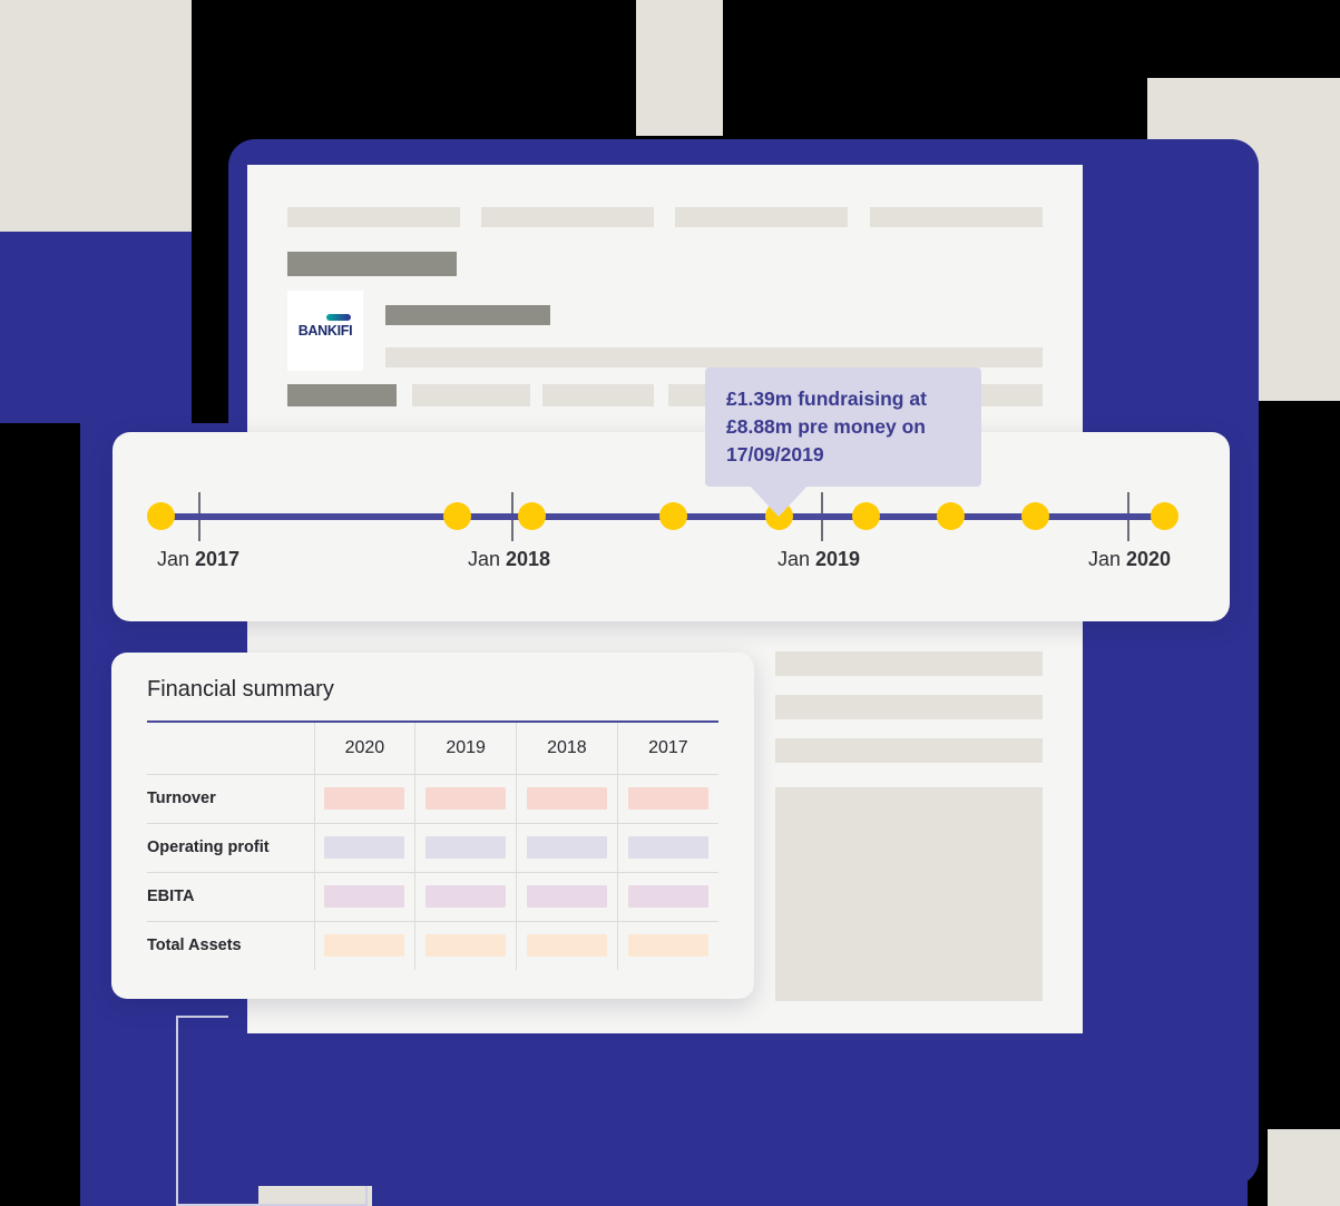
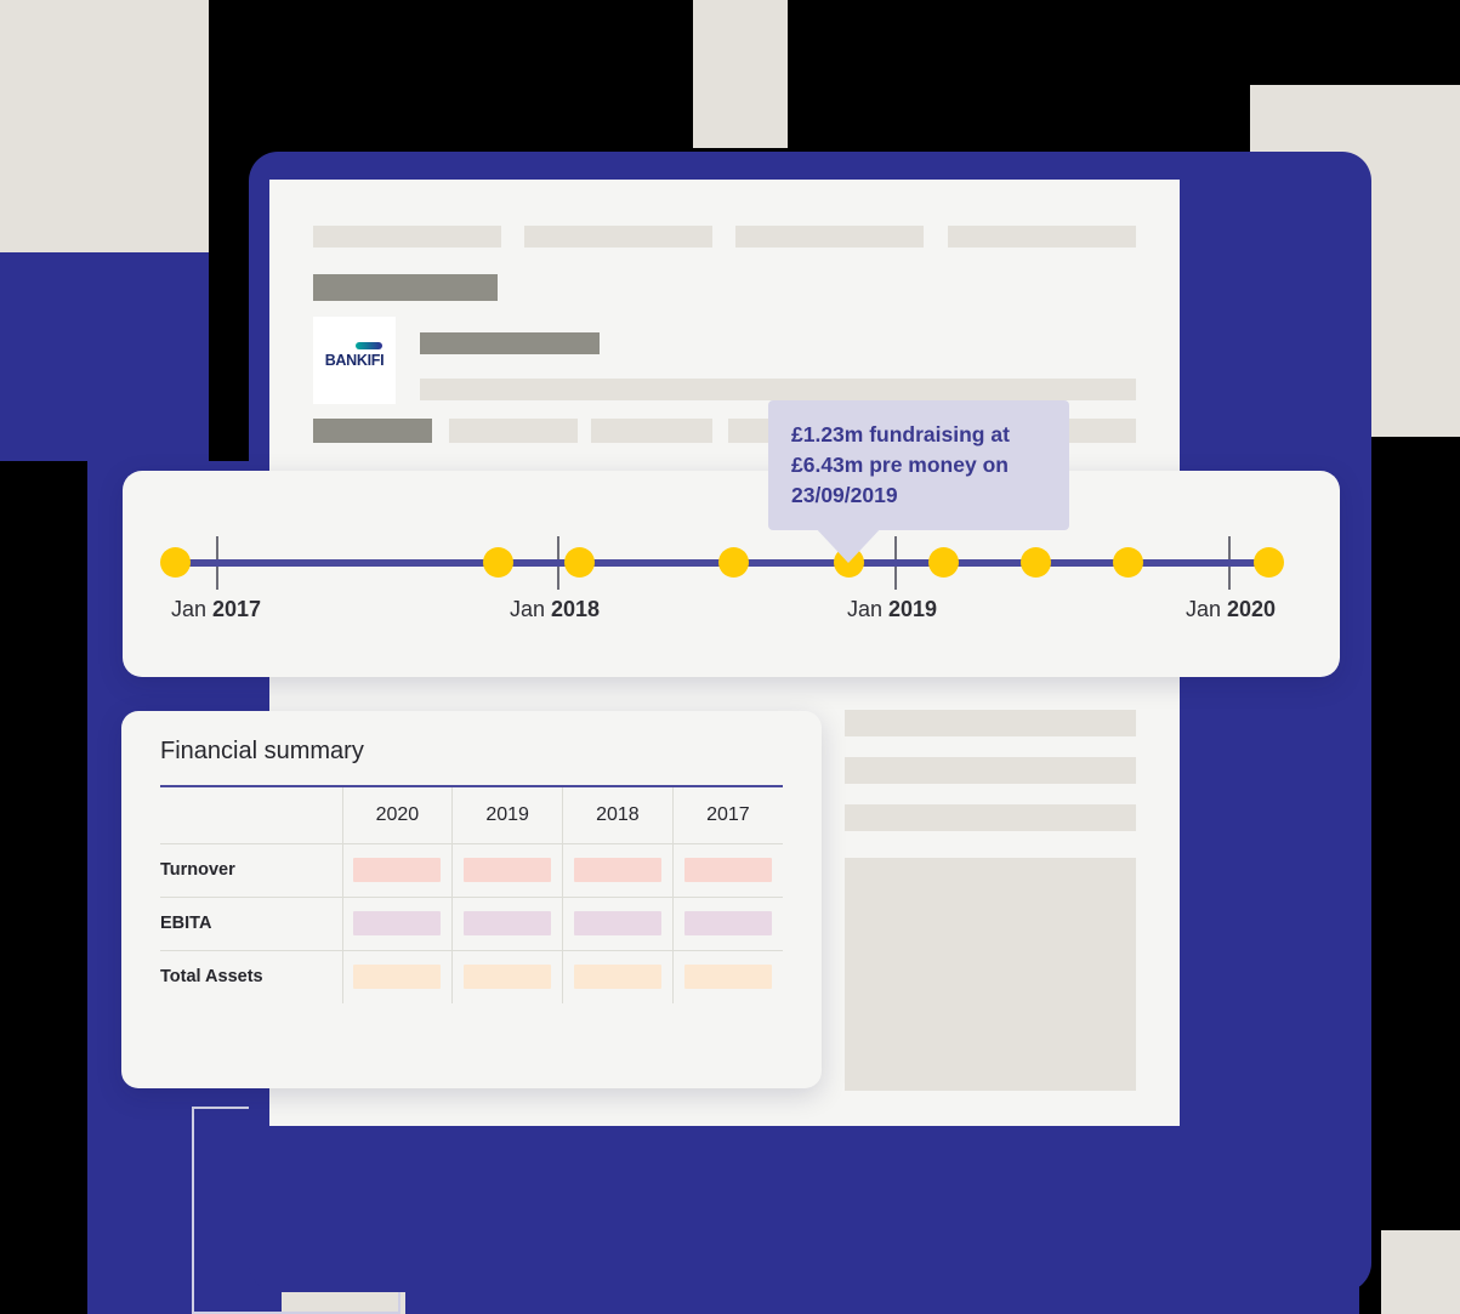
  BANKIFI
  Jan 2017
  Jan 2018
  Jan 2019
  Jan 2020
- £1.39m fundraising at
+ £1.23m fundraising at
- £8.88m pre money on
+ £6.43m pre money on
- 17/09/2019
+ 23/09/2019
  Financial summary
  	2020	2019	2018	2017
  Turnover
- Operating profit
  EBITA
  Total Assets
